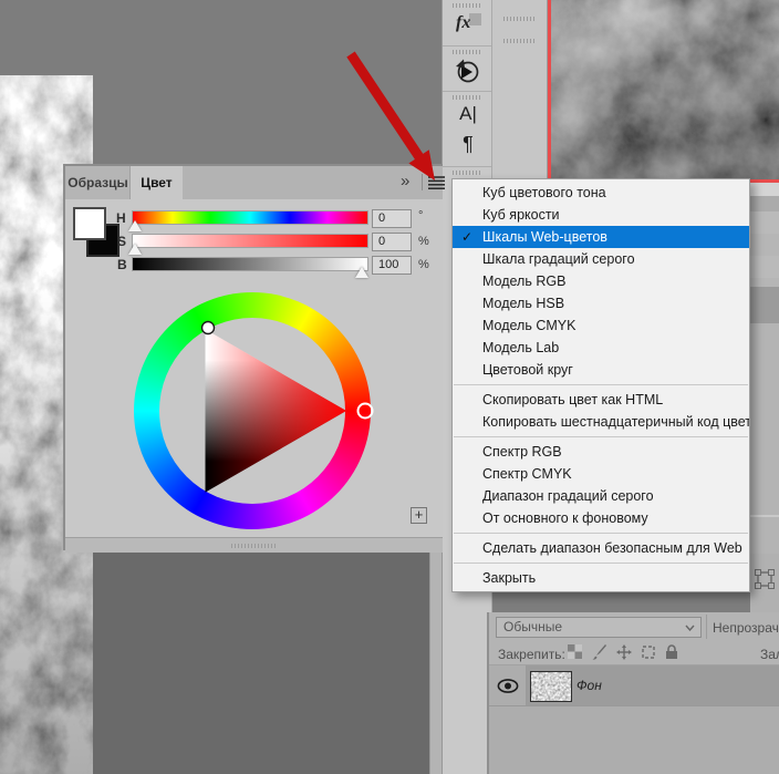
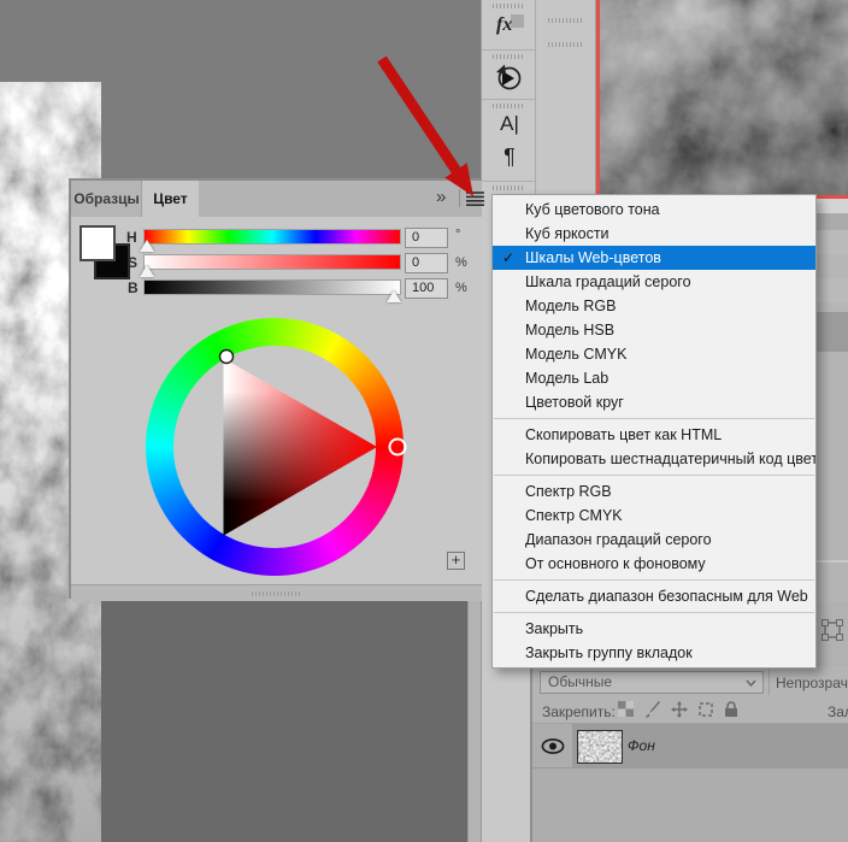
  fx
  A|
  ¶
  Обычные
  Закрепить:
  Фон
  Образцы
  Цвет
  »
  H
  0
  °
  S
  0
  %
  B
  100
  %
  +
  Куб цветового тона
  Куб яркости
  ✓
  Шкалы Web-цветов
  Шкала градаций серого
  Модель RGB
  Модель HSB
  Модель CMYK
  Модель Lab
  Цветовой круг
  Скопировать цвет как HTML
  Копировать шестнадцатеричный код цвет
  Спектр RGB
  Спектр CMYK
  Диапазон градаций серого
  От основного к фоновому
  Сделать диапазон безопасным для Web
  Закрыть
+ Закрыть группу вкладок
